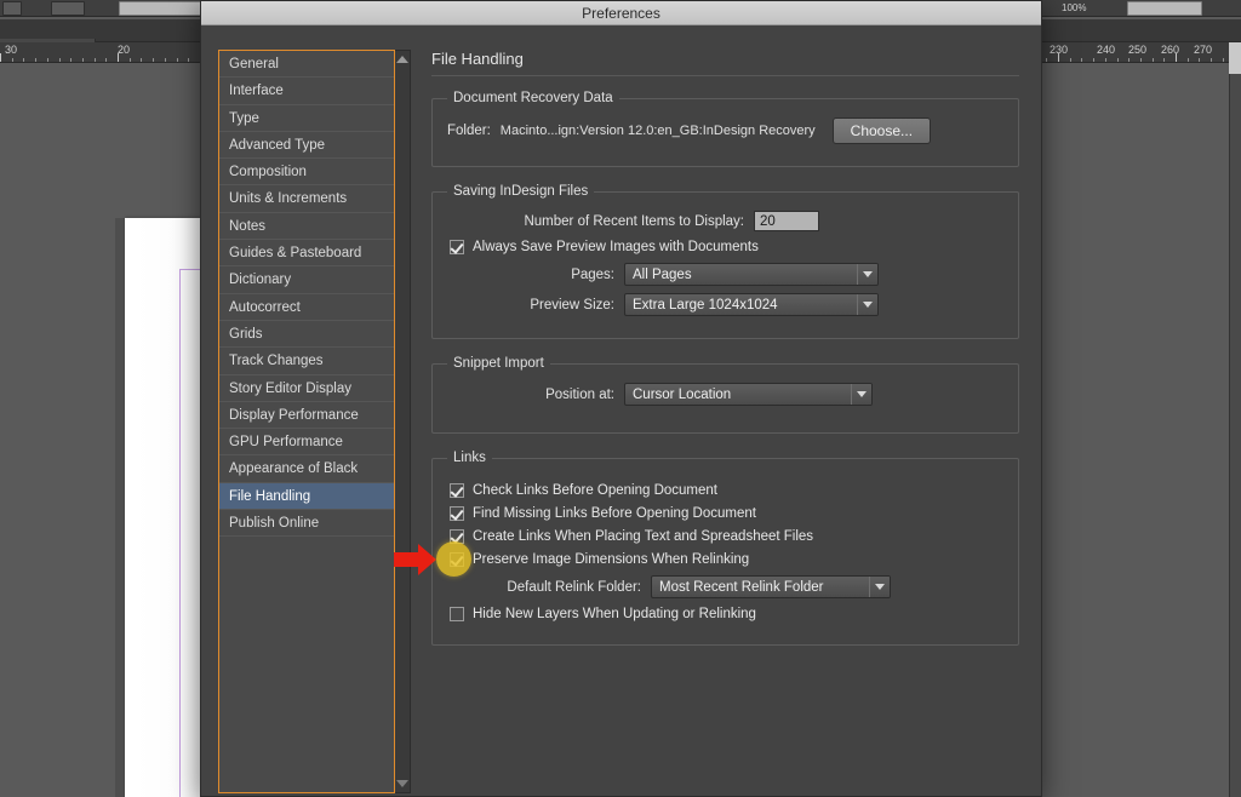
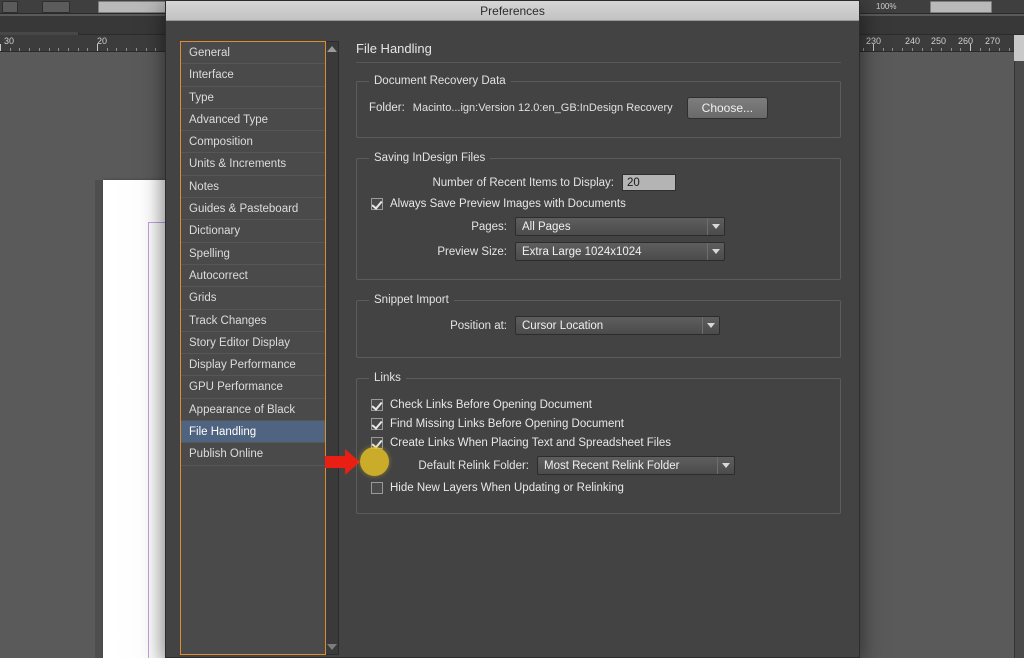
  100%
  30
  20
  230
  240
  250
  260
  270
  Preferences
  General
  Interface
  Type
  Advanced Type
  Composition
  Units & Increments
  Notes
  Guides & Pasteboard
  Dictionary
+ Spelling
  Autocorrect
  Grids
  Track Changes
  Story Editor Display
  Display Performance
  GPU Performance
  Appearance of Black
  File Handling
  Publish Online
  File Handling
  Document Recovery Data
  Folder:
  Macinto...ign:Version 12.0:en_GB:InDesign Recovery
  Choose...
  Saving InDesign Files
  Number of Recent Items to Display:
  20
  Always Save Preview Images with Documents
  Pages:
  All Pages
  Preview Size:
  Extra Large 1024x1024
  Snippet Import
  Position at:
  Cursor Location
  Links
  Check Links Before Opening Document
  Find Missing Links Before Opening Document
  Create Links When Placing Text and Spreadsheet Files
- Preserve Image Dimensions When Relinking
  Default Relink Folder:
  Most Recent Relink Folder
  Hide New Layers When Updating or Relinking
